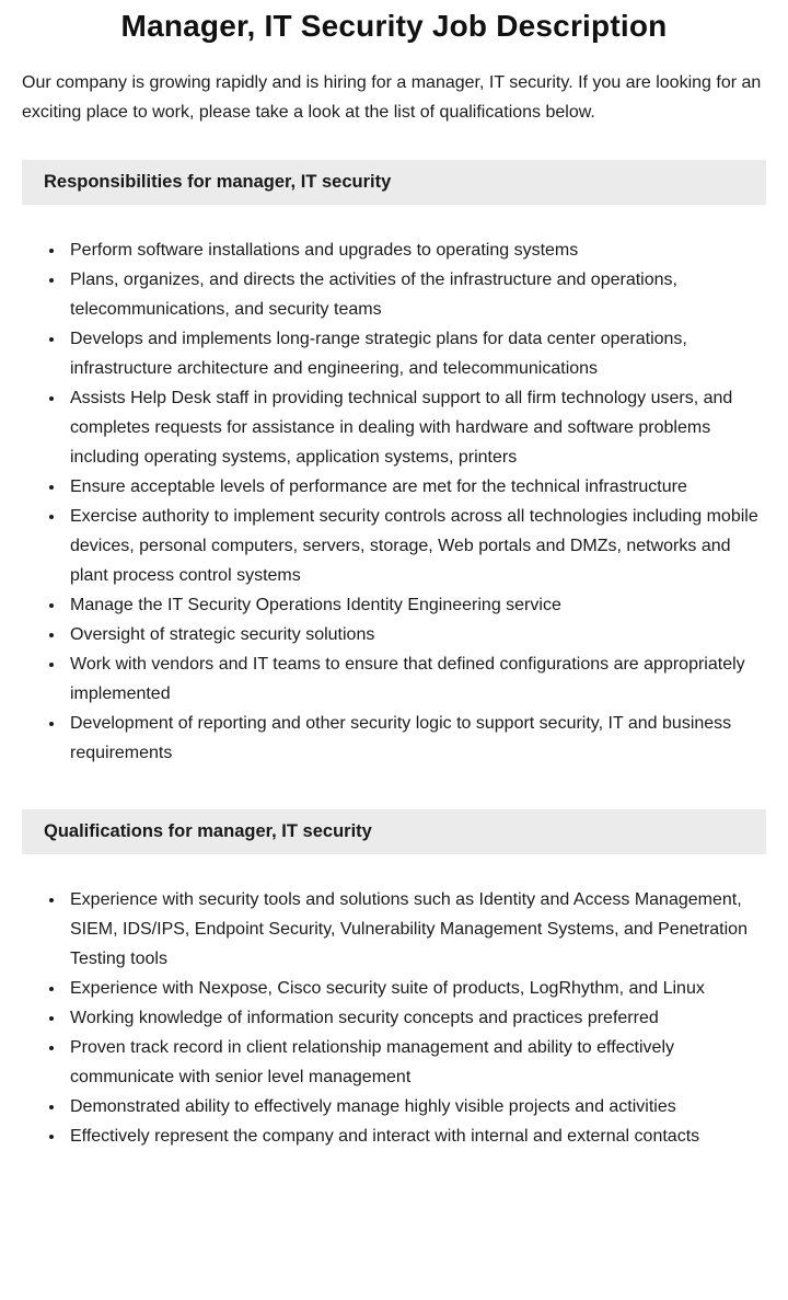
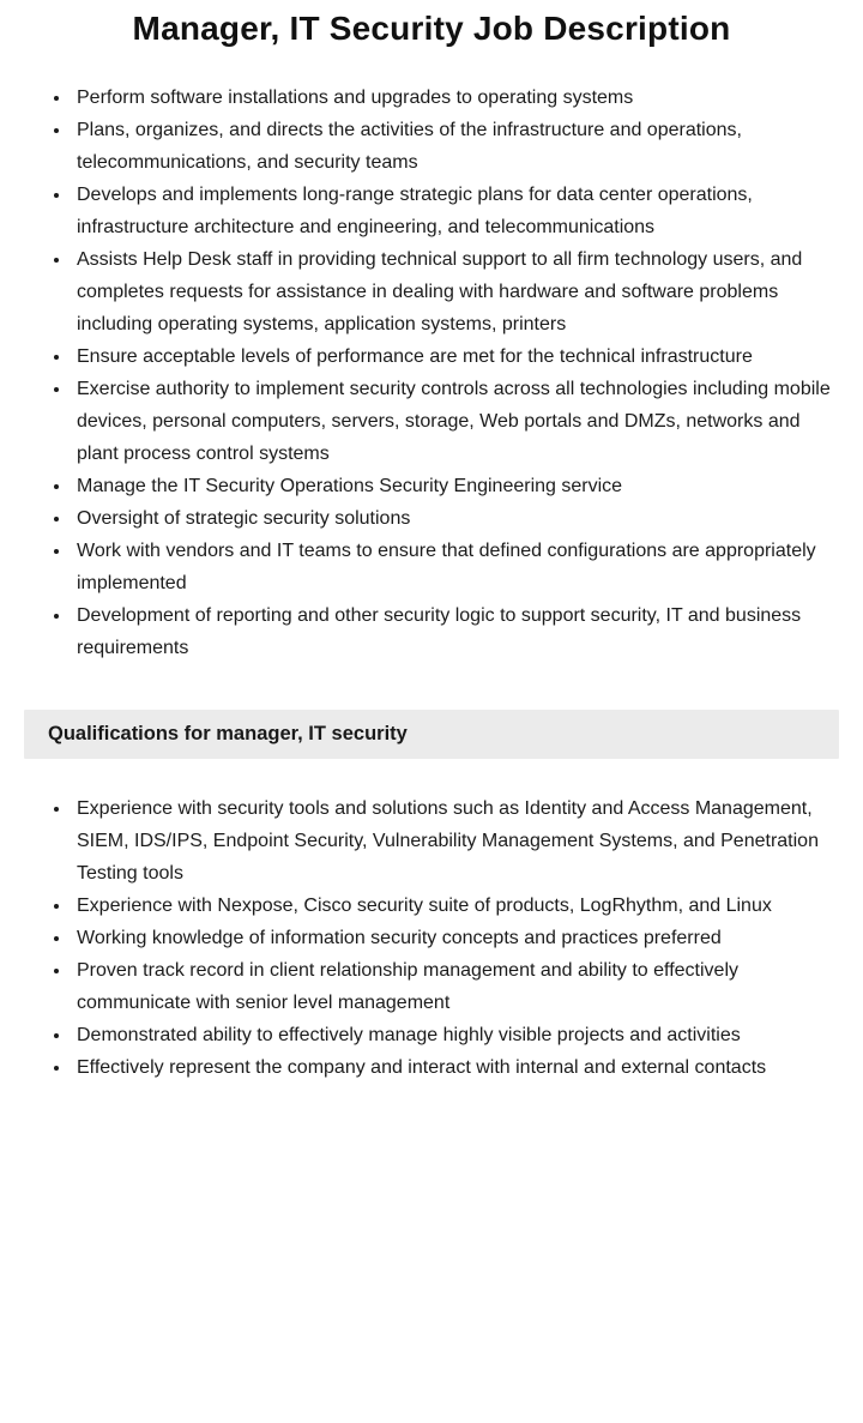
  Manager, IT Security Job Description
- Our company is growing rapidly and is hiring for a manager, IT security. If you are looking for an exciting place to work, please take a look at the list of qualifications below.
- Responsibilities for manager, IT security
  Perform software installations and upgrades to operating systems
  Plans, organizes, and directs the activities of the infrastructure and operations, telecommunications, and security teams
  Develops and implements long-range strategic plans for data center operations, infrastructure architecture and engineering, and telecommunications
  Assists Help Desk staff in providing technical support to all firm technology users, and completes requests for assistance in dealing with hardware and software problems including operating systems, application systems, printers
  Ensure acceptable levels of performance are met for the technical infrastructure
  Exercise authority to implement security controls across all technologies including mobile devices, personal computers, servers, storage, Web portals and DMZs, networks and plant process control systems
- Manage the IT Security Operations Identity Engineering service
+ Manage the IT Security Operations Security Engineering service
  Oversight of strategic security solutions
  Work with vendors and IT teams to ensure that defined configurations are appropriately implemented
  Development of reporting and other security logic to support security, IT and business requirements
  Qualifications for manager, IT security
  Experience with security tools and solutions such as Identity and Access Management, SIEM, IDS/IPS, Endpoint Security, Vulnerability Management Systems, and Penetration Testing tools
  Experience with Nexpose, Cisco security suite of products, LogRhythm, and Linux
  Working knowledge of information security concepts and practices preferred
  Proven track record in client relationship management and ability to effectively communicate with senior level management
  Demonstrated ability to effectively manage highly visible projects and activities
  Effectively represent the company and interact with internal and external contacts
